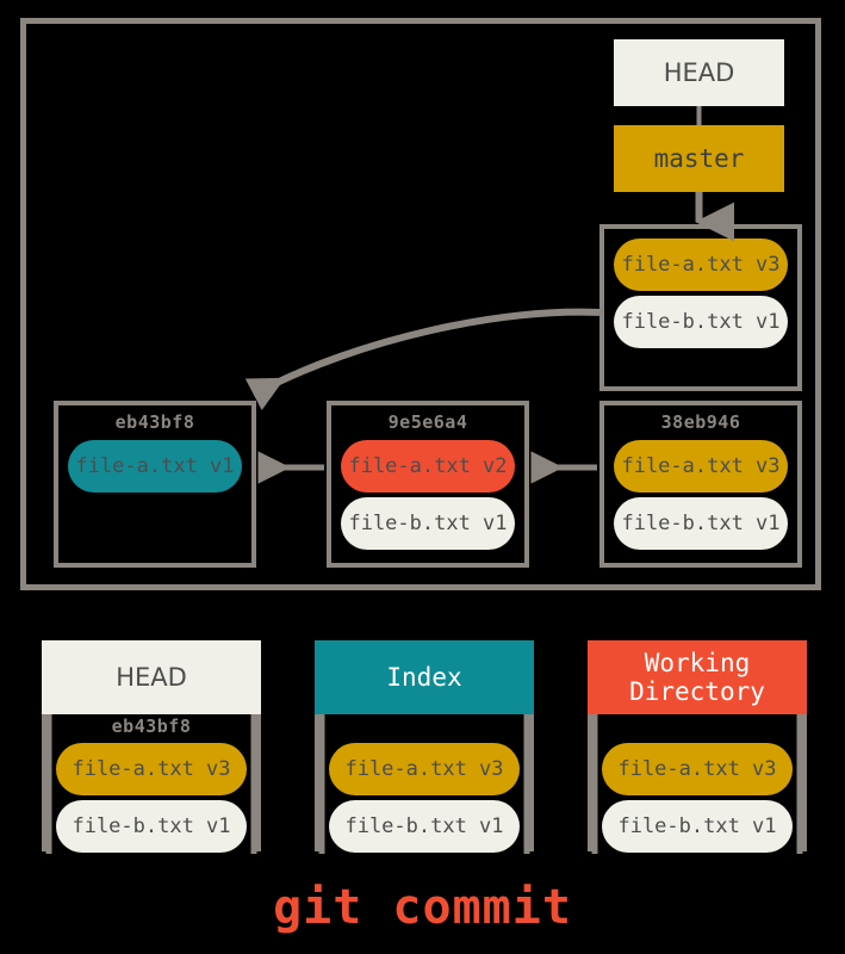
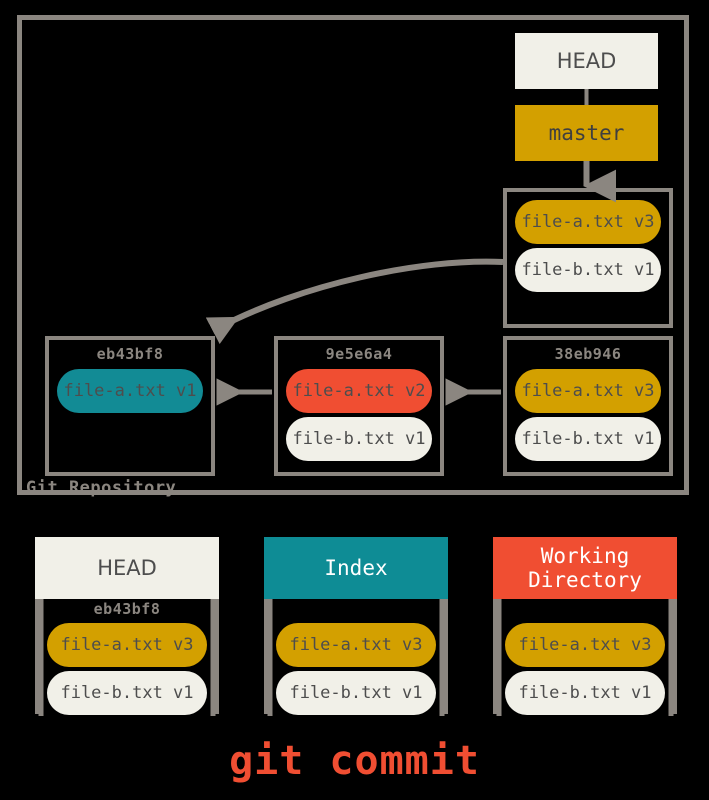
+ Git Repository
  HEAD
  master
  file-a.txt v3
  file-b.txt v1
  eb43bf8
  file-a.txt v1
  9e5e6a4
  file-a.txt v2
  file-b.txt v1
  38eb946
  file-a.txt v3
  file-b.txt v1
  HEAD
  eb43bf8
  file-a.txt v3
  file-b.txt v1
  Index
  file-a.txt v3
  file-b.txt v1
  Working
  Directory
  file-a.txt v3
  file-b.txt v1
  git commit
